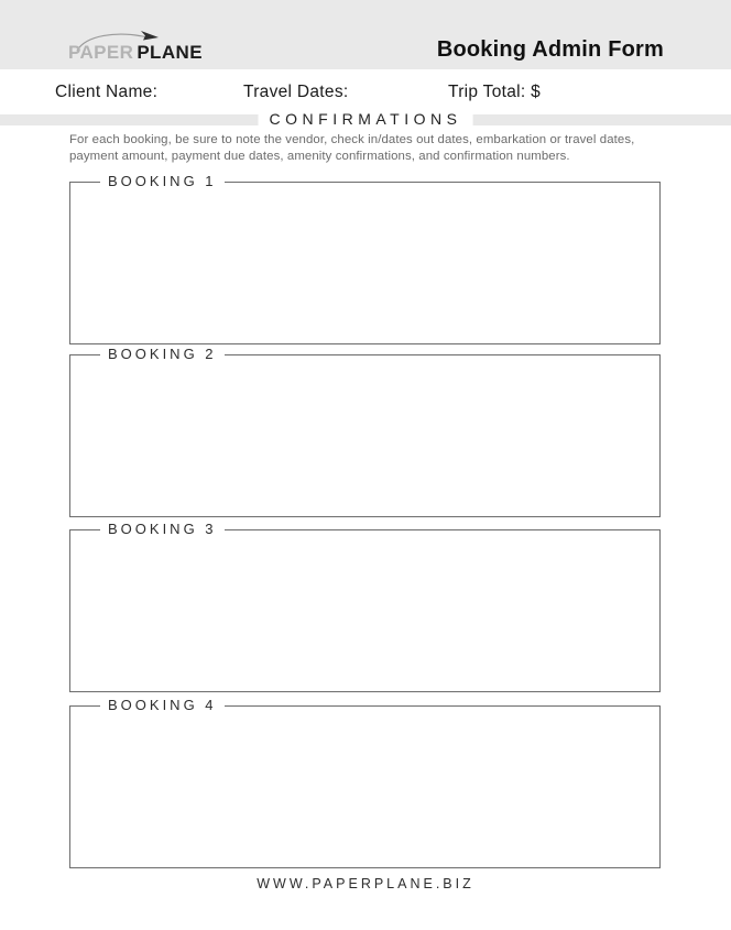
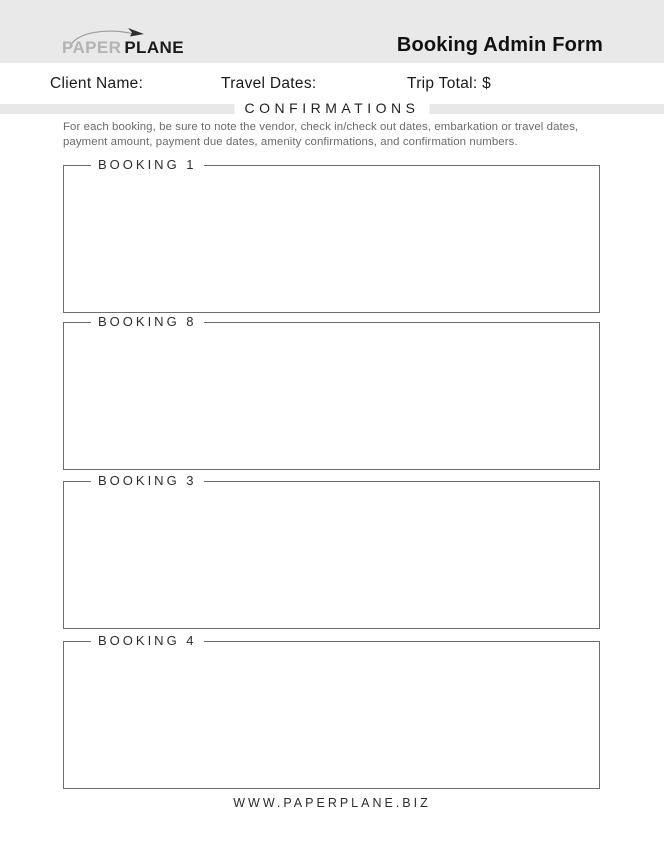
  PAPER PLANE
  Booking Admin Form
  Client Name:
  Travel Dates:
  Trip Total: $
  CONFIRMATIONS
- For each booking, be sure to note the vendor, check in/dates out dates, embarkation or travel dates, payment amount, payment due dates, amenity confirmations, and confirmation numbers.
+ For each booking, be sure to note the vendor, check in/check out dates, embarkation or travel dates, payment amount, payment due dates, amenity confirmations, and confirmation numbers.
  BOOKING 1
- BOOKING 2
+ BOOKING 8
  BOOKING 3
  BOOKING 4
  WWW.PAPERPLANE.BIZ
